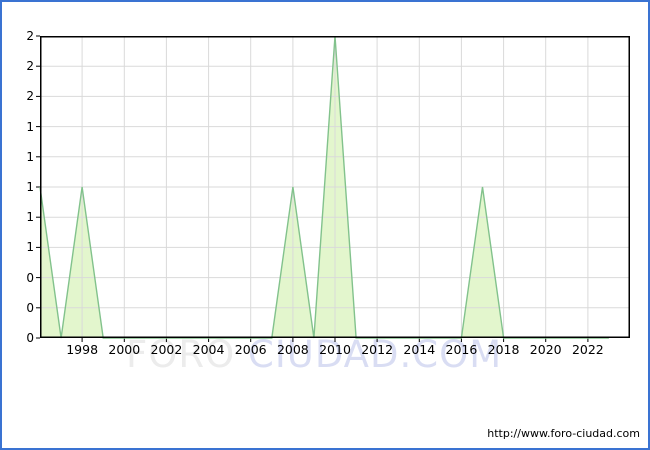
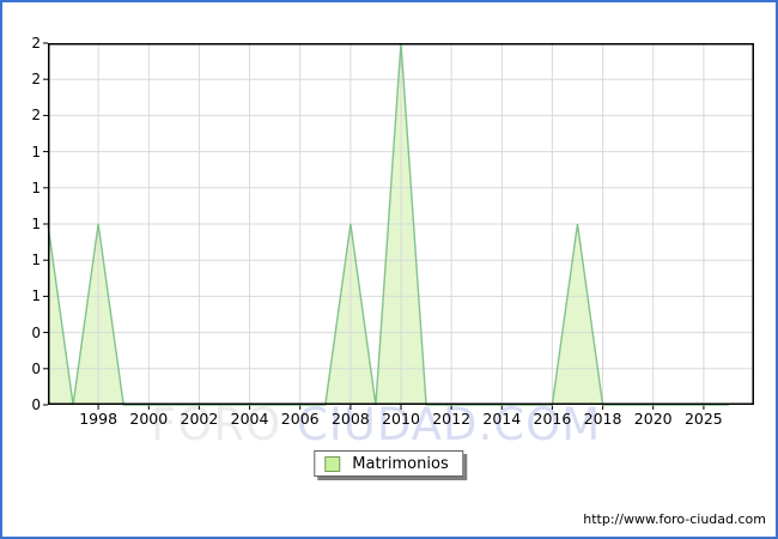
  FORO CIUDAD.COM
  2
  2
  2
  1
  1
  1
  1
  1
  0
  0
  0
  1998
  2000
  2002
  2004
  2006
  2008
  2010
  2012
  2014
  2016
  2018
  2020
- 2022
+ 2025
+ Matrimonios
  http://www.foro-ciudad.com
